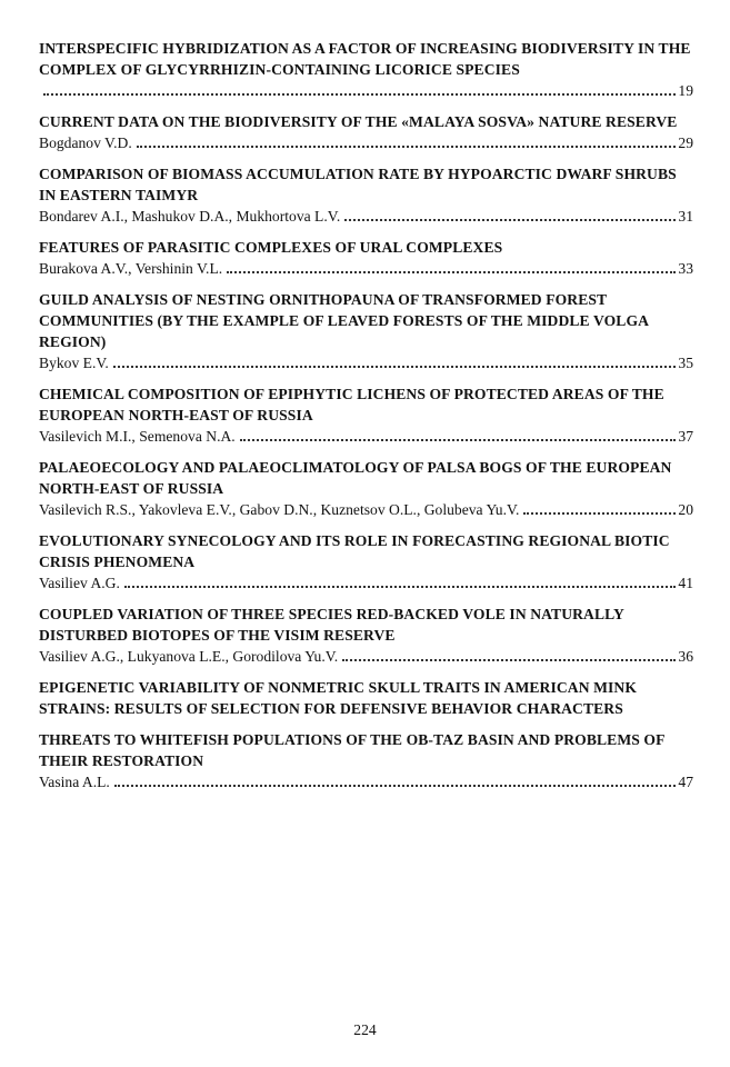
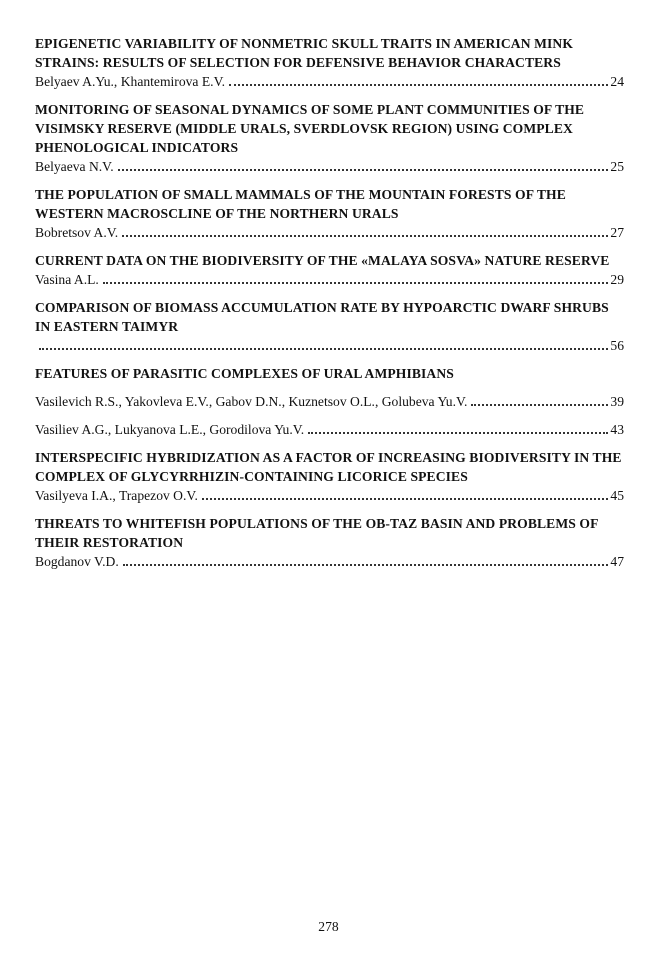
- INTERSPECIFIC HYBRIDIZATION AS A FACTOR OF INCREASING BIODIVERSITY IN THE COMPLEX OF GLYCYRRHIZIN-CONTAINING LICORICE SPECIES
+ EPIGENETIC VARIABILITY OF NONMETRIC SKULL TRAITS IN AMERICAN MINK STRAINS: RESULTS OF SELECTION FOR DEFENSIVE BEHAVIOR CHARACTERS
+ Belyaev A.Yu., Khantemirova E.V.
- 19
+ 24
+ MONITORING OF SEASONAL DYNAMICS OF SOME PLANT COMMUNITIES OF THE VISIMSKY RESERVE (MIDDLE URALS, SVERDLOVSK REGION) USING COMPLEX PHENOLOGICAL INDICATORS
+ Belyaeva N.V.
+ 25
+ THE POPULATION OF SMALL MAMMALS OF THE MOUNTAIN FORESTS OF THE WESTERN MACROSCLINE OF THE NORTHERN URALS
+ Bobretsov A.V.
+ 27
  CURRENT DATA ON THE BIODIVERSITY OF THE «MALAYA SOSVA» NATURE RESERVE
- Bogdanov V.D.
+ Vasina A.L.
  29
  COMPARISON OF BIOMASS ACCUMULATION RATE BY HYPOARCTIC DWARF SHRUBS IN EASTERN TAIMYR
- Bondarev A.I., Mashukov D.A., Mukhortova L.V.
- 31
+ 56
- FEATURES OF PARASITIC COMPLEXES OF URAL COMPLEXES
+ FEATURES OF PARASITIC COMPLEXES OF URAL AMPHIBIANS
- Burakova A.V., Vershinin V.L.
- 33
- GUILD ANALYSIS OF NESTING ORNITHOPAUNA OF TRANSFORMED FOREST COMMUNITIES (BY THE EXAMPLE OF LEAVED FORESTS OF THE MIDDLE VOLGA REGION)
- Bykov E.V.
- 35
- CHEMICAL COMPOSITION OF EPIPHYTIC LICHENS OF PROTECTED AREAS OF THE EUROPEAN NORTH-EAST OF RUSSIA
- Vasilevich M.I., Semenova N.A.
- 37
- PALAEOECOLOGY AND PALAEOCLIMATOLOGY OF PALSA BOGS OF THE EUROPEAN NORTH-EAST OF RUSSIA
  Vasilevich R.S., Yakovleva E.V., Gabov D.N., Kuznetsov O.L., Golubeva Yu.V.
- 20
+ 39
- EVOLUTIONARY SYNECOLOGY AND ITS ROLE IN FORECASTING REGIONAL BIOTIC CRISIS PHENOMENA
- Vasiliev A.G.
- 41
- COUPLED VARIATION OF THREE SPECIES RED-BACKED VOLE IN NATURALLY DISTURBED BIOTOPES OF THE VISIM RESERVE
  Vasiliev A.G., Lukyanova L.E., Gorodilova Yu.V.
- 36
+ 43
- EPIGENETIC VARIABILITY OF NONMETRIC SKULL TRAITS IN AMERICAN MINK STRAINS: RESULTS OF SELECTION FOR DEFENSIVE BEHAVIOR CHARACTERS
+ INTERSPECIFIC HYBRIDIZATION AS A FACTOR OF INCREASING BIODIVERSITY IN THE COMPLEX OF GLYCYRRHIZIN-CONTAINING LICORICE SPECIES
+ Vasilyeva I.A., Trapezov O.V.
+ 45
  THREATS TO WHITEFISH POPULATIONS OF THE OB-TAZ BASIN AND PROBLEMS OF THEIR RESTORATION
- Vasina A.L.
+ Bogdanov V.D.
  47
- 224
+ 278
